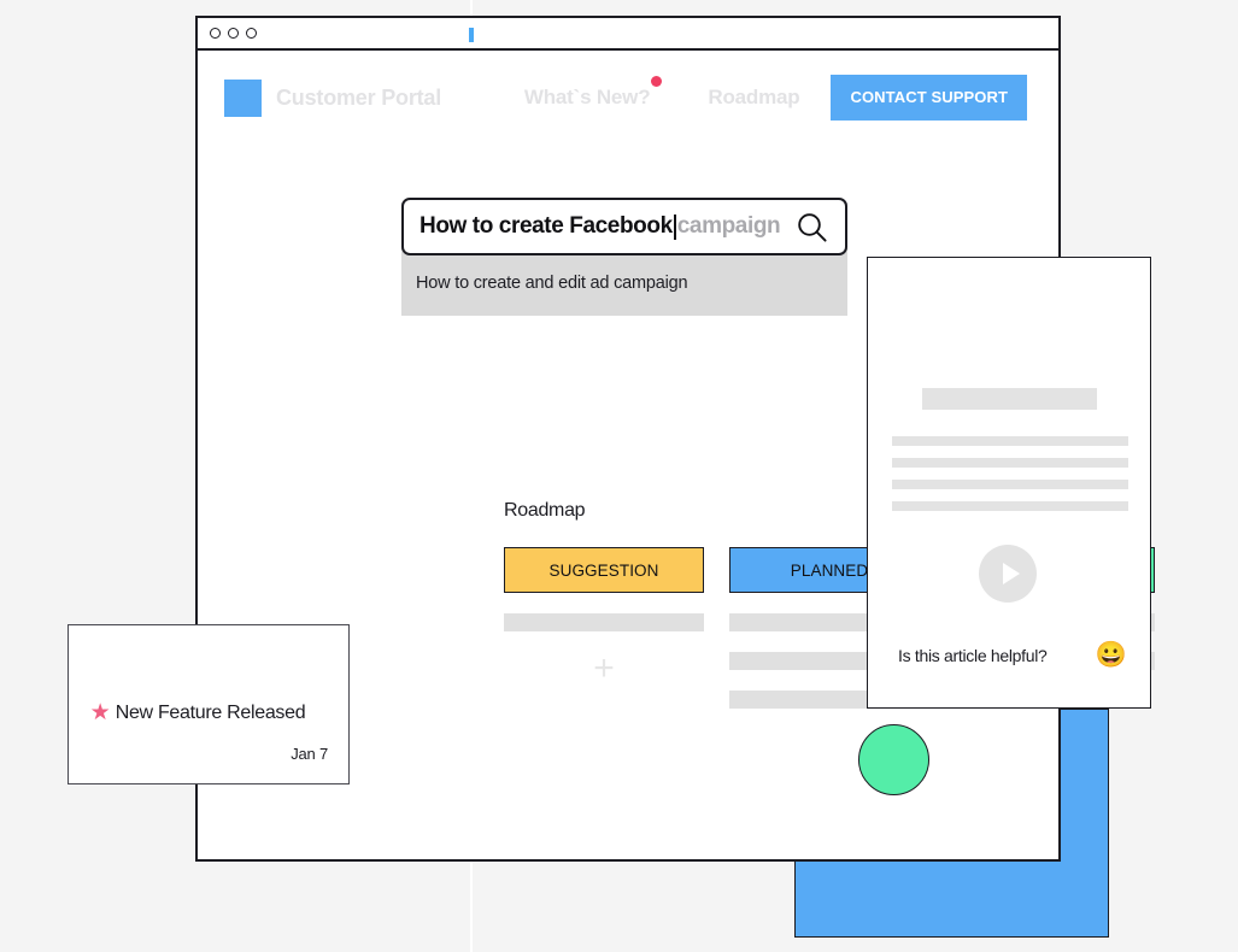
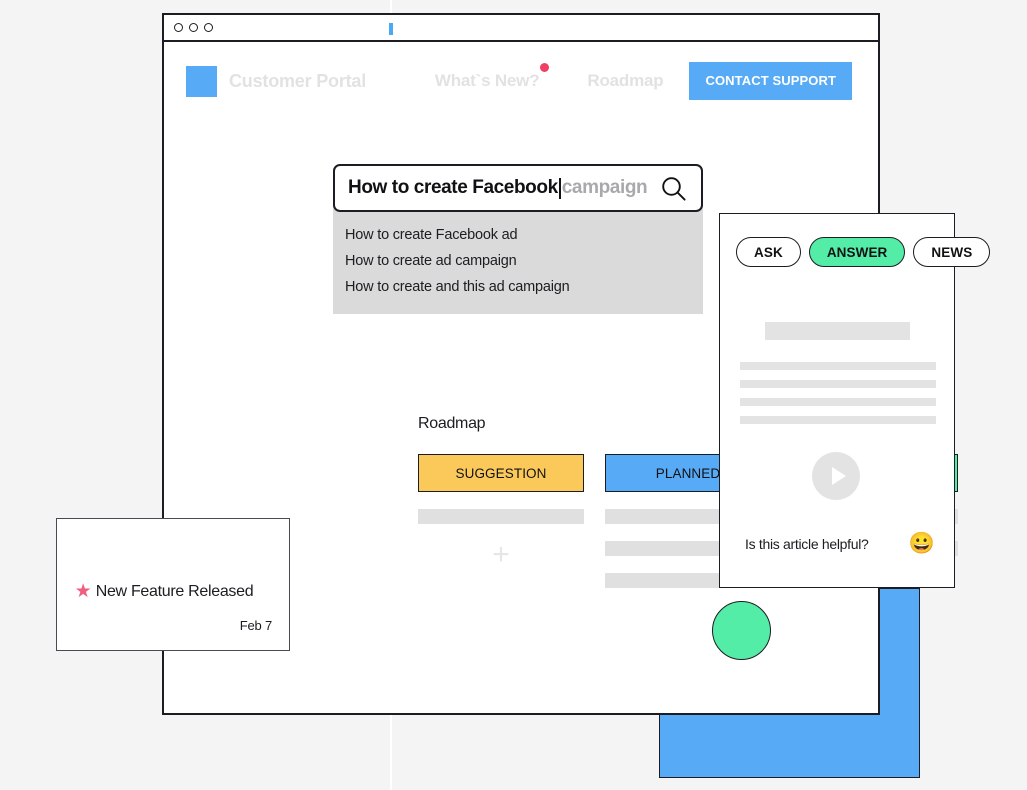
  Customer Portal
  What`s New?
  Roadmap
  CONTACT SUPPORT
  Roadmap
  SUGGESTION
  +
  PLANNED
  How to create Facebook
  campaign
+ How to create Facebook ad
+ How to create ad campaign
- How to create and edit ad campaign
+ How to create and this ad campaign
  ★
  New Feature Released
- Jan 7
+ Feb 7
+ ASK
+ ANSWER
+ NEWS
  Is this article helpful?
  😀
